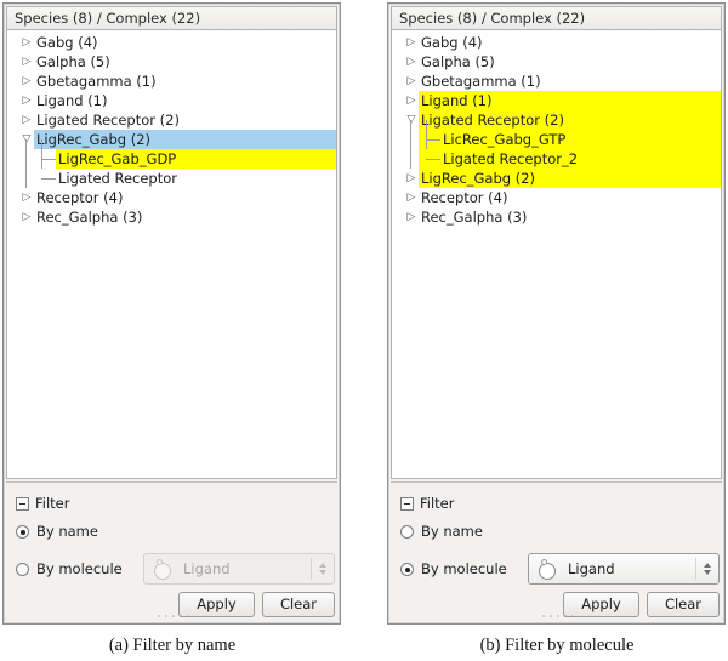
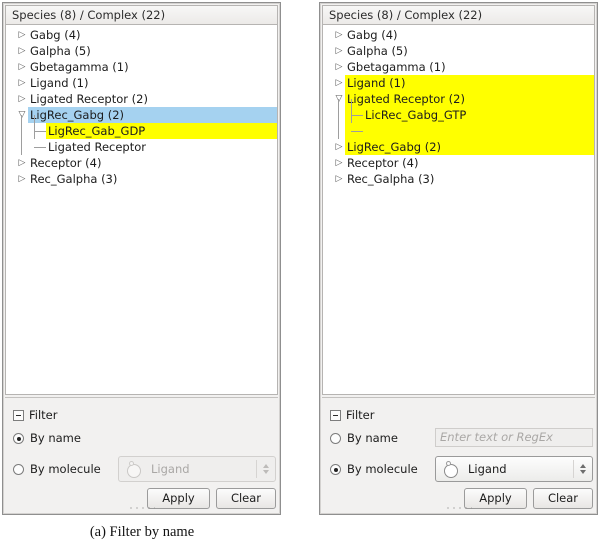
  Species (8) / Complex (22)
  Gabg (4)
  Galpha (5)
  Gbetagamma (1)
  Ligand (1)
  Ligated Receptor (2)
  igRec_Gabg (2)
  LigRec_Gab_GDP
  Ligated Receptor
  Receptor (4)
  Rec_Galpha (3)
  Filter
  By name
  By molecule
  Ligand
  Apply
  Clear
  (a) Filter by name
  Species (8) / Complex (22)
  Gabg (4)
  Galpha (5)
  Gbetagamma (1)
  Ligand (1)
  igated Receptor (2)
  LicRec_Gabg_GTP
- Ligated Receptor_2
  LigRec_Gabg (2)
  Receptor (4)
  Rec_Galpha (3)
  Filter
  By name
  By molecule
+ Enter text or RegEx
  Ligand
  Apply
  Clear
- (b) Filter by molecule
